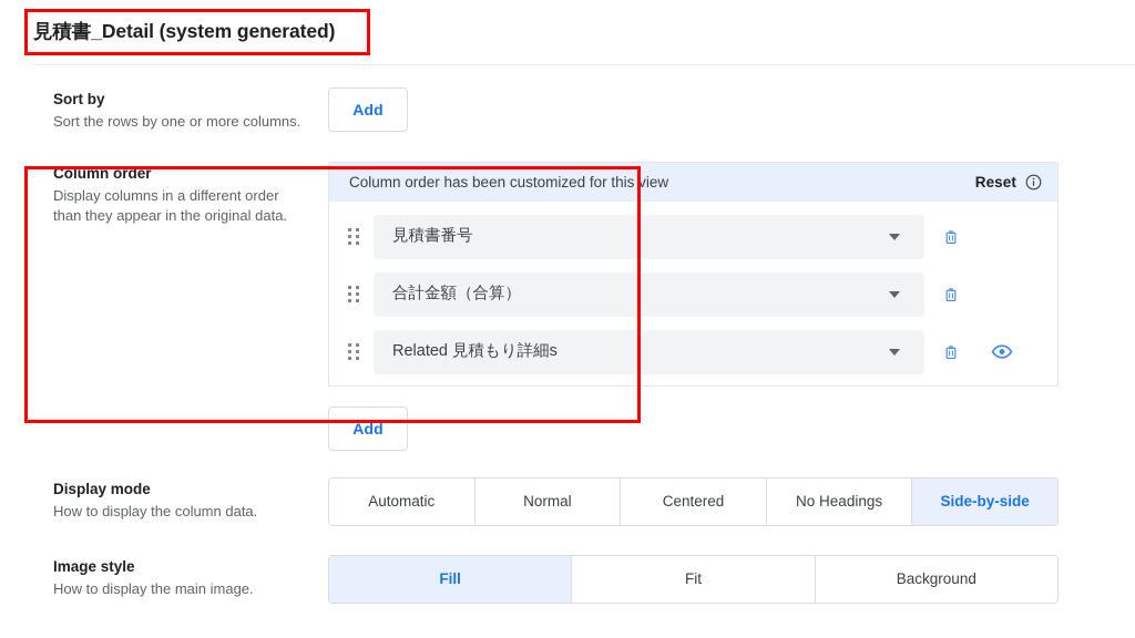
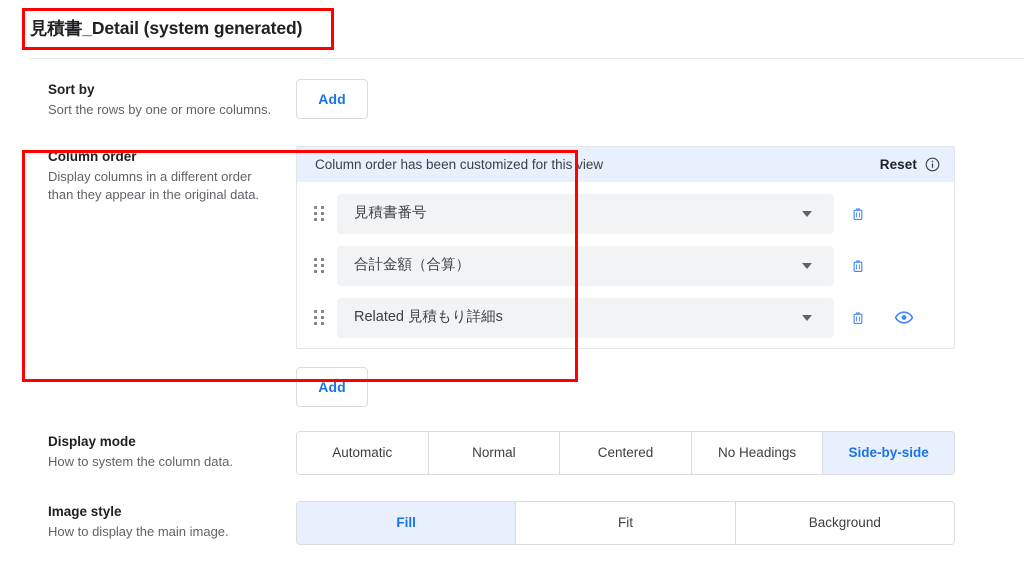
  見積書_Detail (system generated)
  Sort by
  Sort the rows by one or more columns.
  Add
  Column order
  Display columns in a different order than they appear in the original data.
  Column order has been customized for this view
  Reset
  見積書番号
  合計金額（合算）
  Related 見積もり詳細s
  Add
  Display mode
- How to display the column data.
+ How to system the column data.
  Automatic
  Normal
  Centered
  No Headings
  Side-by-side
  Image style
  How to display the main image.
  Fill
  Fit
  Background
